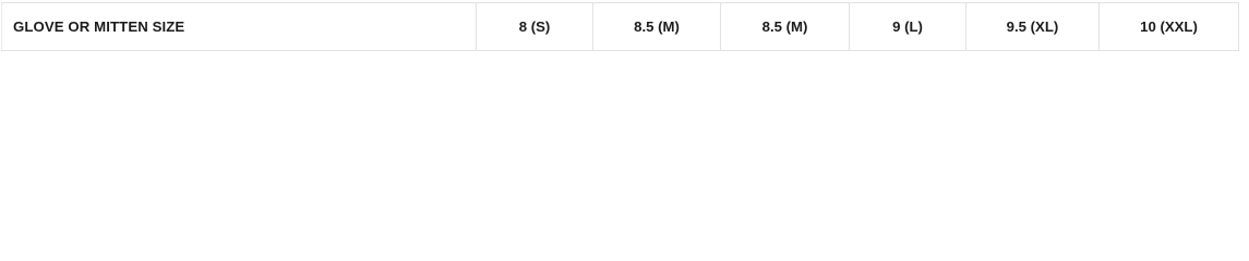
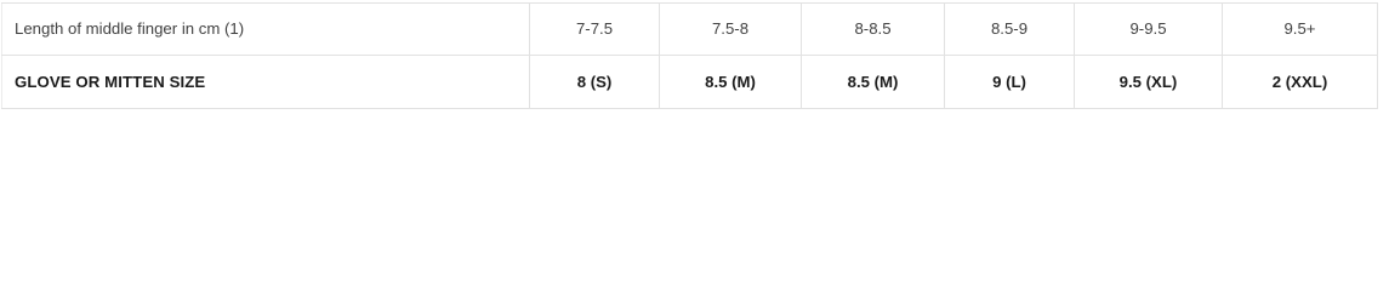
+ Length of middle finger in cm (1)	7-7.5	7.5-8	8-8.5	8.5-9	9-9.5	9.5+
- GLOVE OR MITTEN SIZE	8 (S)	8.5 (M)	8.5 (M)	9 (L)	9.5 (XL)	10 (XXL)
+ GLOVE OR MITTEN SIZE	8 (S)	8.5 (M)	8.5 (M)	9 (L)	9.5 (XL)	2 (XXL)
